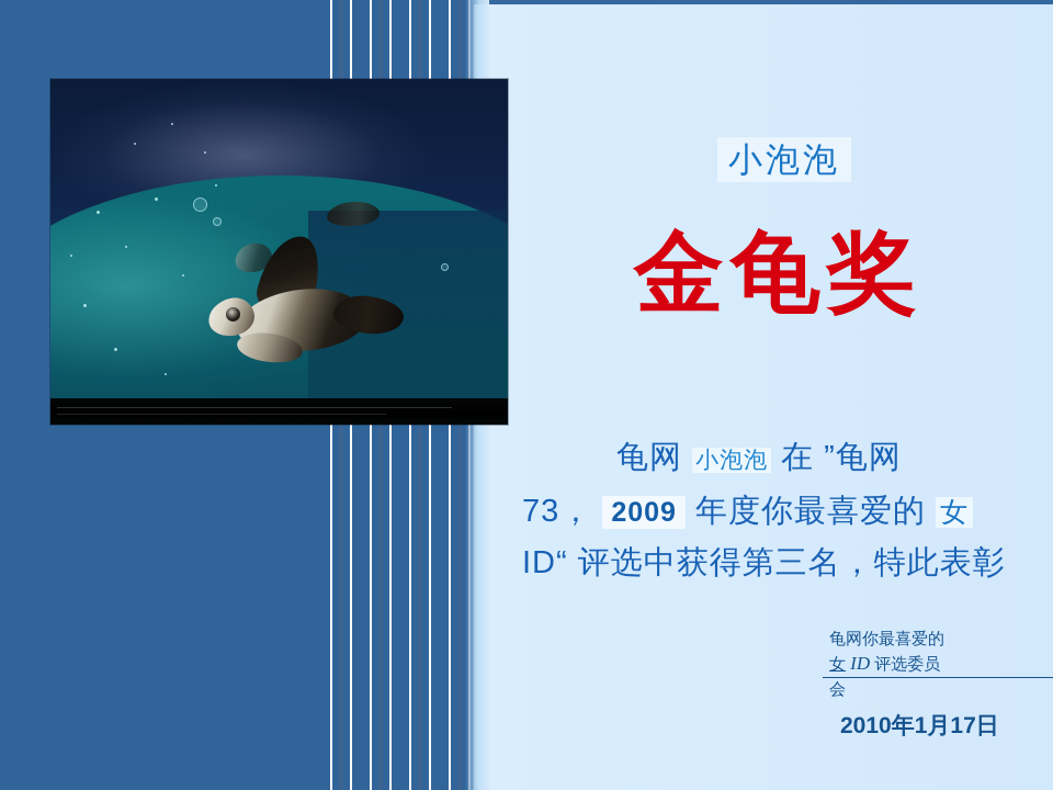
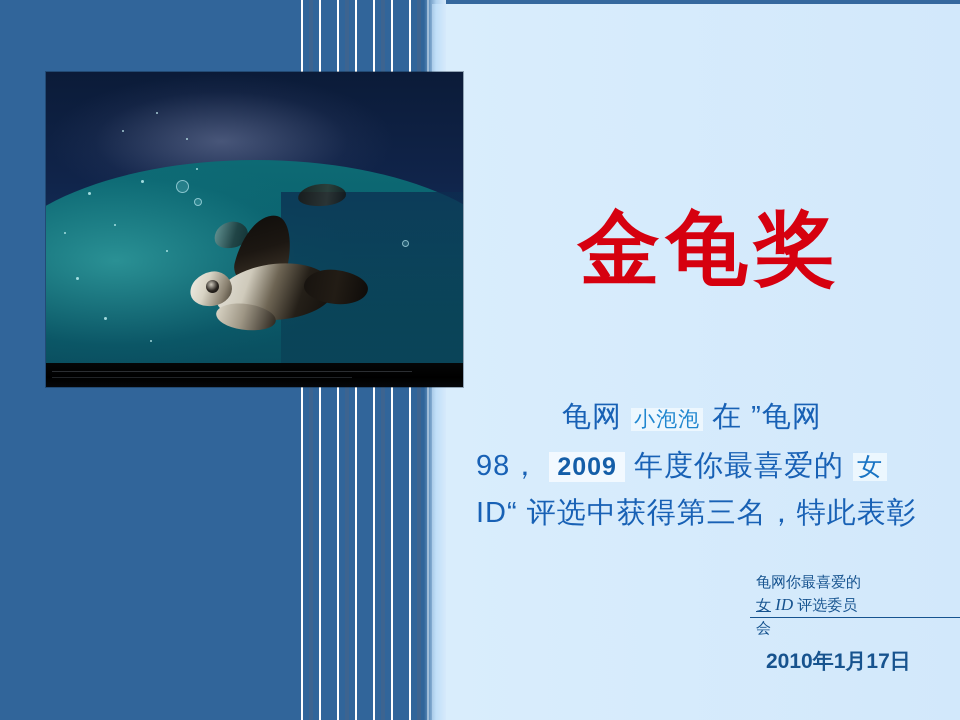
- 小泡泡
  金龟奖
  龟网 小泡泡 在 ”龟网
- 73， 2009 年度你最喜爱的 女
+ 98， 2009 年度你最喜爱的 女
  ID“ 评选中获得第三名，特此表彰
  龟网你最喜爱的
  女 ID 评选委员
  会
  2010年1月17日
